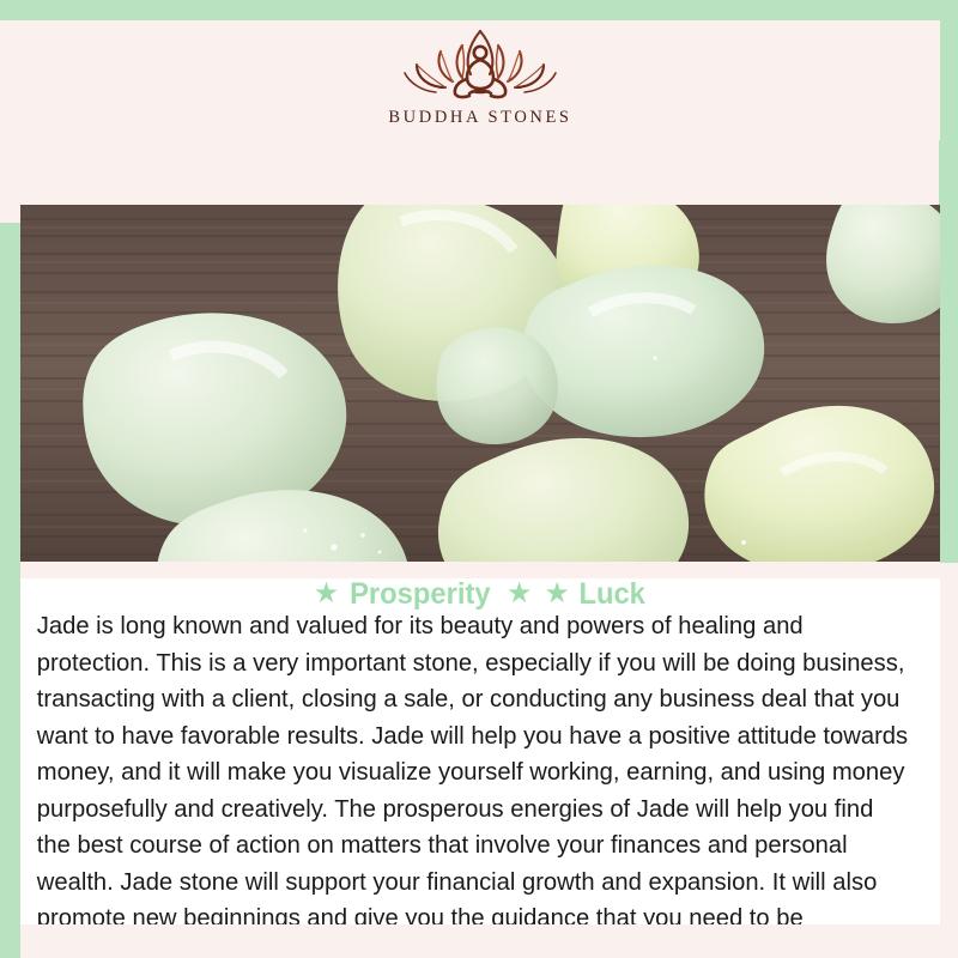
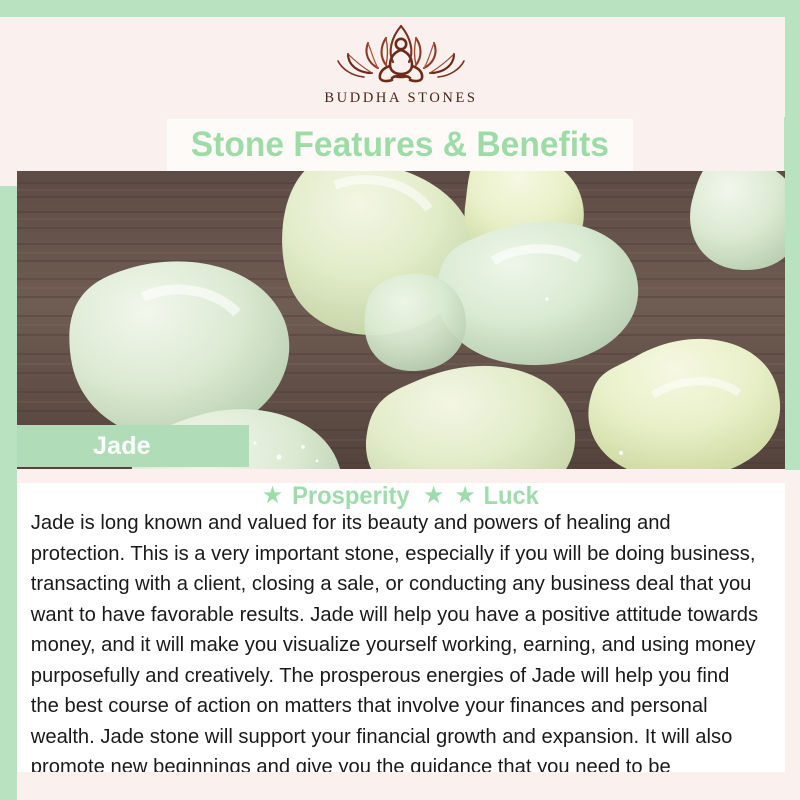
  BUDDHA STONES
+ Stone Features & Benefits
+ Jade
  ★
  Prosperity
  ★
  ★
  Luck
  Jade is long known and valued for its beauty and powers of healing and protection. This is a very important stone, especially if you will be doing business, transacting with a client, closing a sale, or conducting any business deal that you want to have favorable results. Jade will help you have a positive attitude towards money, and it will make you visualize yourself working, earning, and using money purposefully and creatively. The prosperous energies of Jade will help you find the best course of action on matters that involve your finances and personal wealth. Jade stone will support your financial growth and expansion. It will also promote new beginnings and give you the guidance that you need to be
